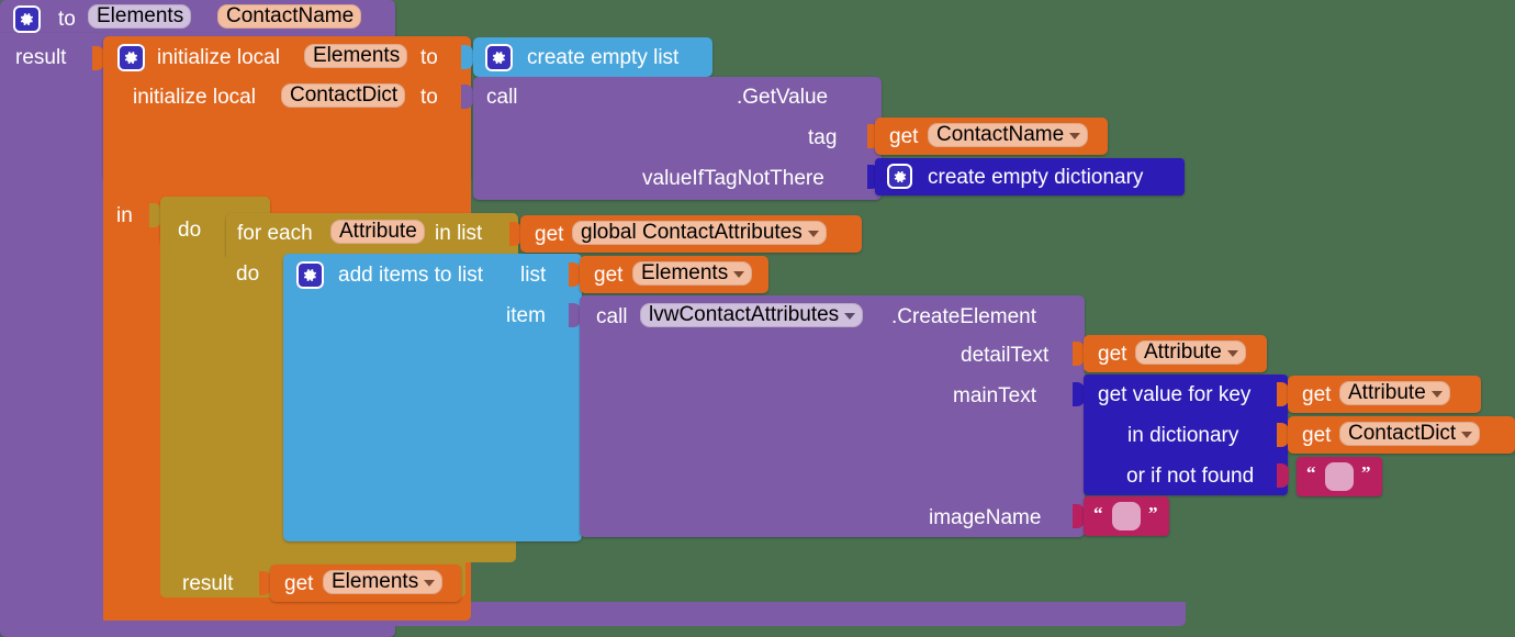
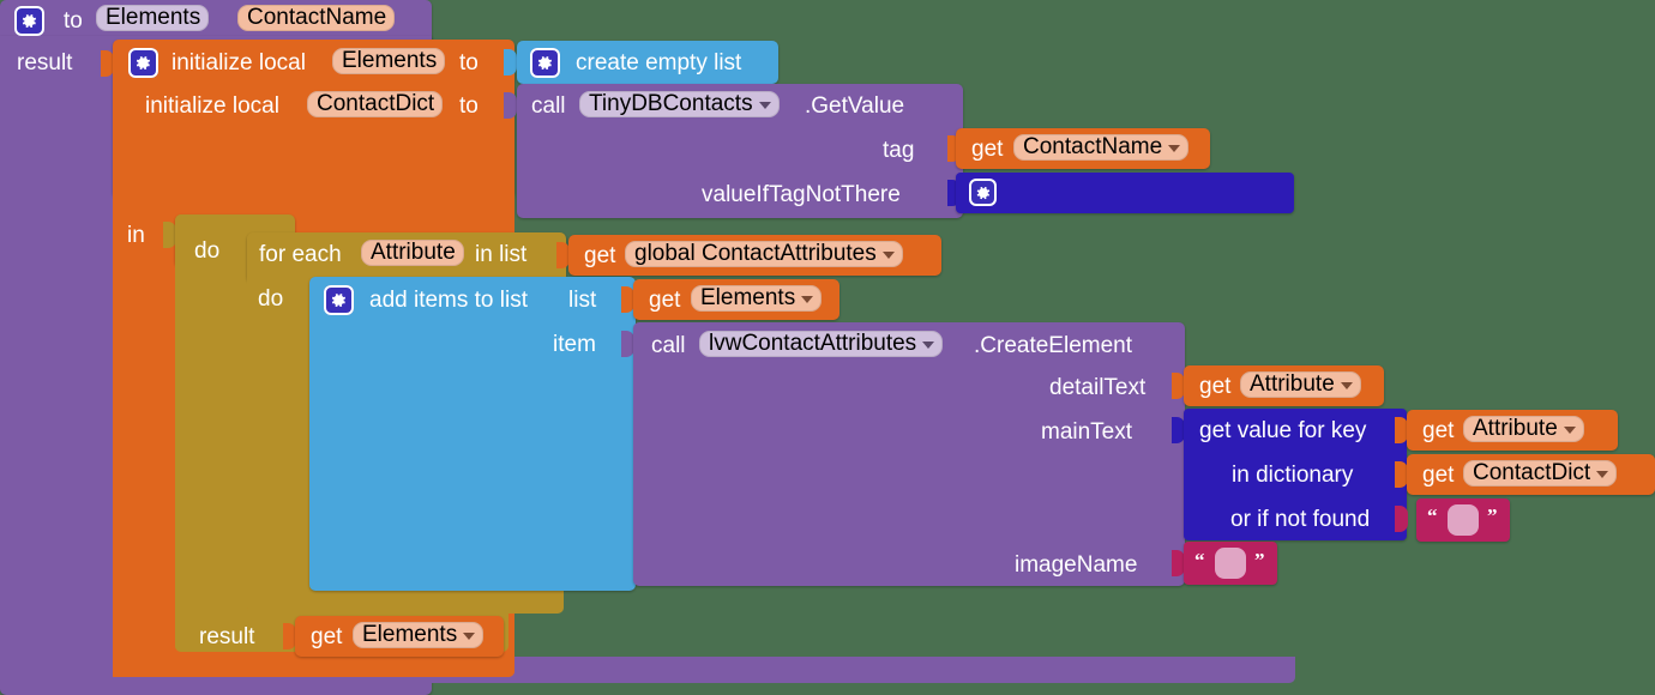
  to
  Elements
  ContactName
  result
  initialize local
  Elements
  to
  create empty list
  initialize local
  ContactDict
  to
  call
+ TinyDBContacts
  .GetValue
  tag
  get
  ContactName
  valueIfTagNotThere
- create empty dictionary
  in
  do
  for each
  Attribute
  in list
  get
  global ContactAttributes
  do
  add items to list
  list
  get
  Elements
  item
  call
  lvwContactAttributes
  .CreateElement
  detailText
  get
  Attribute
  mainText
  get value for key
  get
  Attribute
  in dictionary
  get
  ContactDict
  or if not found
  “
  ”
  imageName
  “
  ”
  result
  get
  Elements
